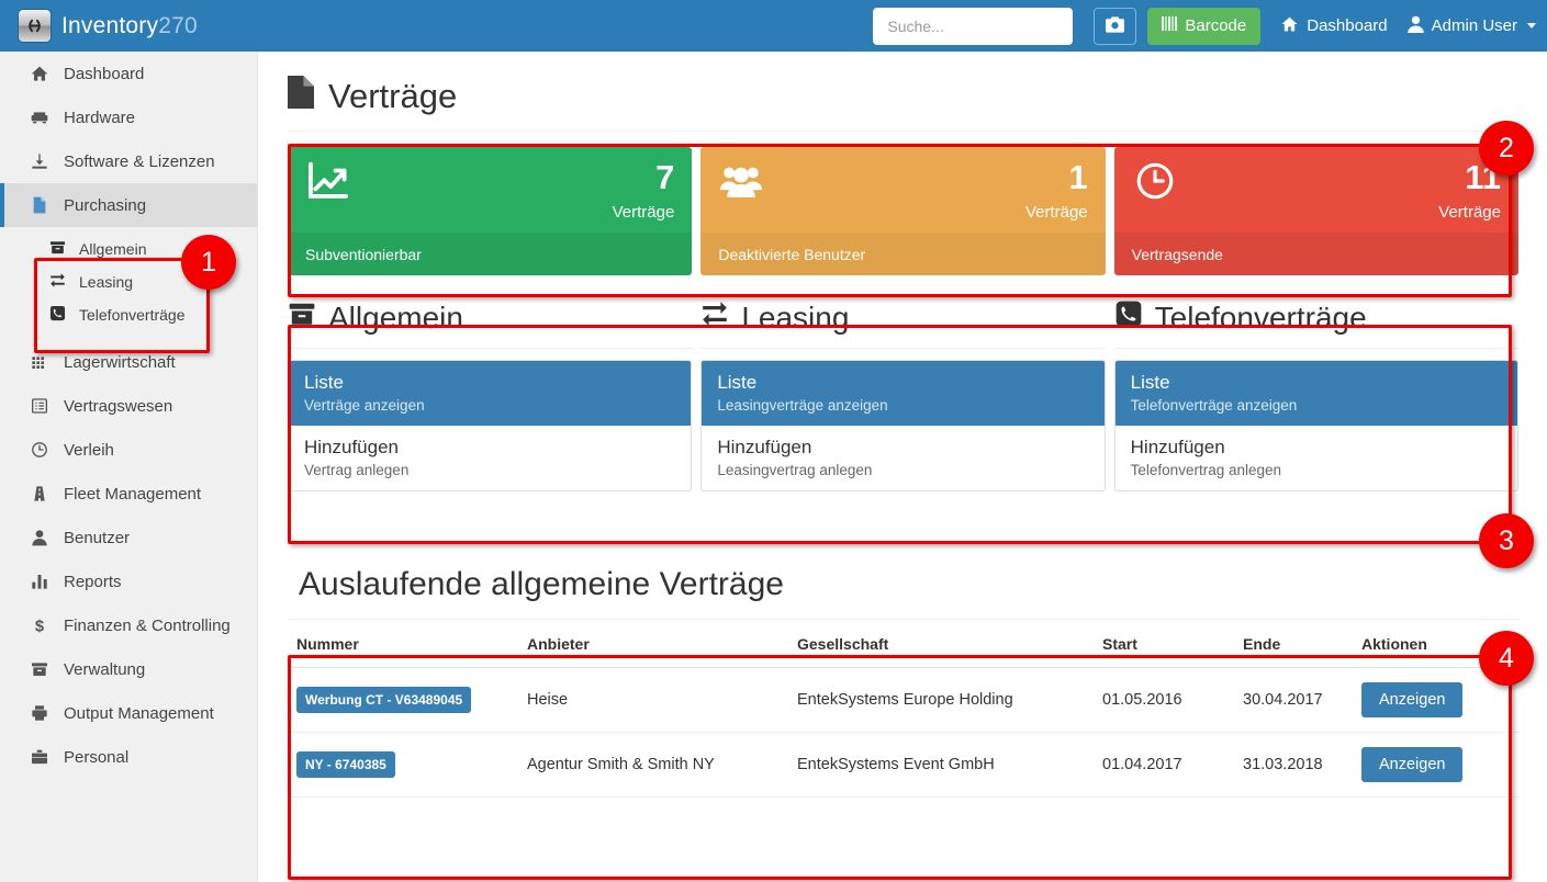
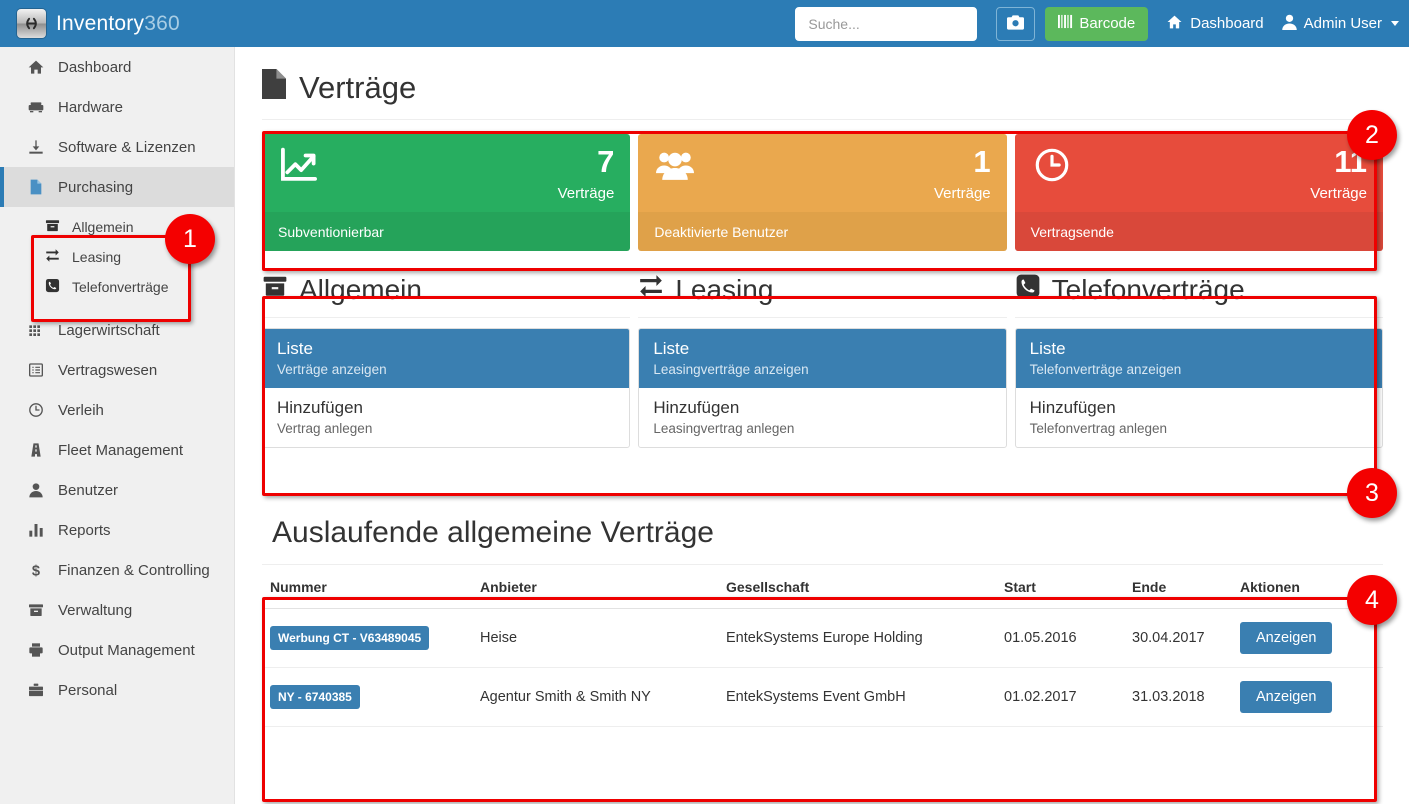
- Inventory270
+ Inventory360
  Suche...
  Barcode
  Dashboard
  Admin User
  Dashboard
  Hardware
  Software & Lizenzen
  Purchasing
  Allgemein
  Leasing
  Telefonverträge
  Lagerwirtschaft
  Vertragswesen
  Verleih
  Fleet Management
  Benutzer
  Reports
  $
  Finanzen & Controlling
  Verwaltung
  Output Management
  Personal
  Verträge
  7
  Verträge
  Subventionierbar
  1
  Verträge
  Deaktivierte Benutzer
  11
  Verträge
  Vertragsende
  Allgemein
  Liste
  Verträge anzeigen
  Hinzufügen
  Vertrag anlegen
  Leasing
  Liste
  Leasingverträge anzeigen
  Hinzufügen
  Leasingvertrag anlegen
  Telefonverträge
  Liste
  Telefonverträge anzeigen
  Hinzufügen
  Telefonvertrag anlegen
  Auslaufende allgemeine Verträge
  Nummer	Anbieter	Gesellschaft	Start	Ende	Aktionen
  Werbung CT - V63489045	Heise	EntekSystems Europe Holding	01.05.2016	30.04.2017	Anzeigen
- NY - 6740385	Agentur Smith & Smith NY	EntekSystems Event GmbH	01.04.2017	31.03.2018	Anzeigen
+ NY - 6740385	Agentur Smith & Smith NY	EntekSystems Event GmbH	01.02.2017	31.03.2018	Anzeigen
  1
  2
  3
  4
